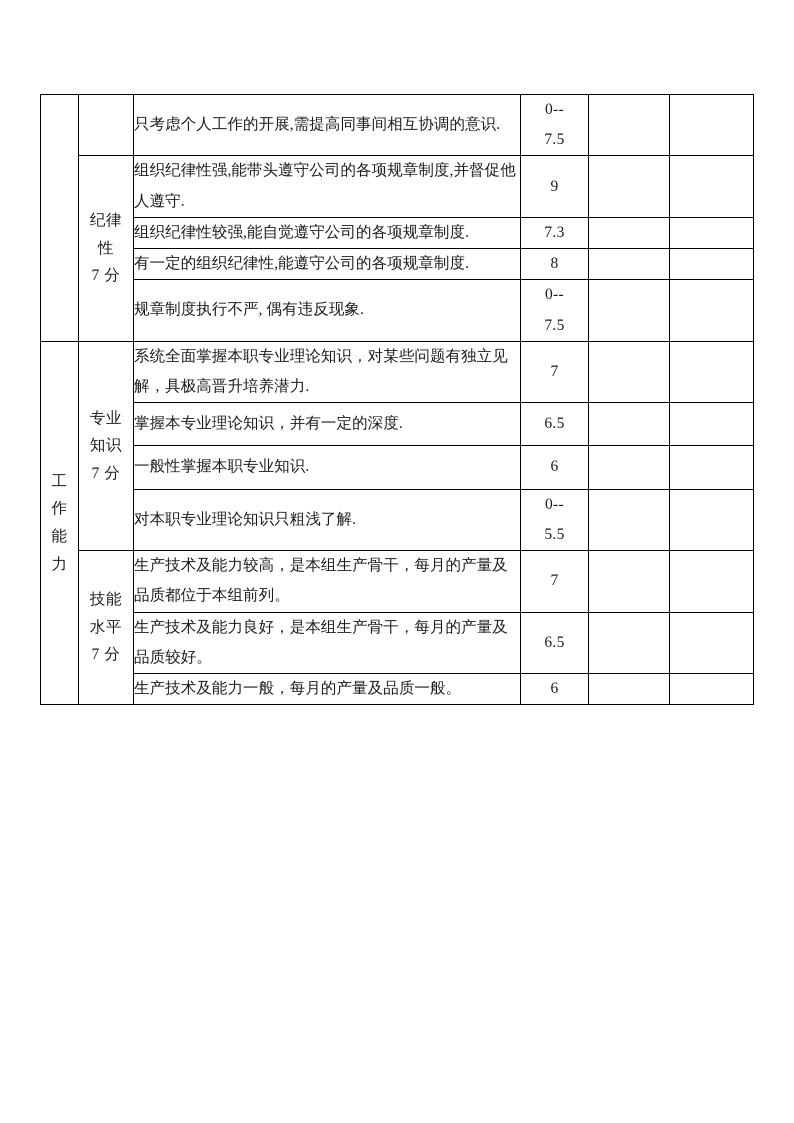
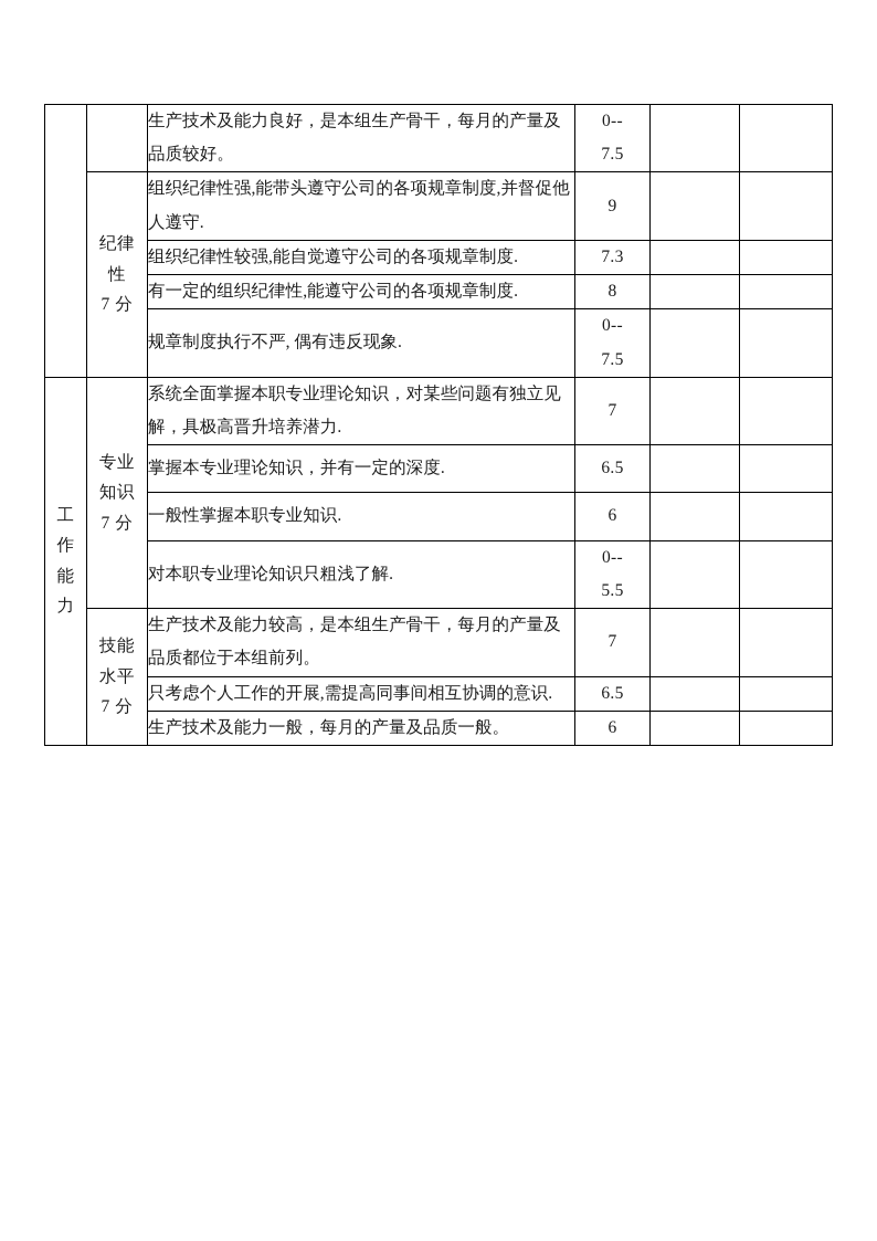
- 		只考虑个人工作的开展,需提高同事间相互协调的意识.	0-- 7.5
+ 		生产技术及能力良好，是本组生产骨干，每月的产量及品质较好。	0-- 7.5
  纪律 性 7 分	组织纪律性强,能带头遵守公司的各项规章制度,并督促他人遵守.	9
  组织纪律性较强,能自觉遵守公司的各项规章制度.	7.3
  有一定的组织纪律性,能遵守公司的各项规章制度.	8
  规章制度执行不严, 偶有违反现象.	0-- 7.5
  工 作 能 力	专业 知识 7 分	系统全面掌握本职专业理论知识，对某些问题有独立见解，具极高晋升培养潜力.	7
  掌握本专业理论知识，并有一定的深度.	6.5
  一般性掌握本职专业知识.	6
  对本职专业理论知识只粗浅了解.	0-- 5.5
  技能 水平 7 分	生产技术及能力较高，是本组生产骨干，每月的产量及品质都位于本组前列。	7
- 生产技术及能力良好，是本组生产骨干，每月的产量及品质较好。	6.5
+ 只考虑个人工作的开展,需提高同事间相互协调的意识.	6.5
  生产技术及能力一般，每月的产量及品质一般。	6
